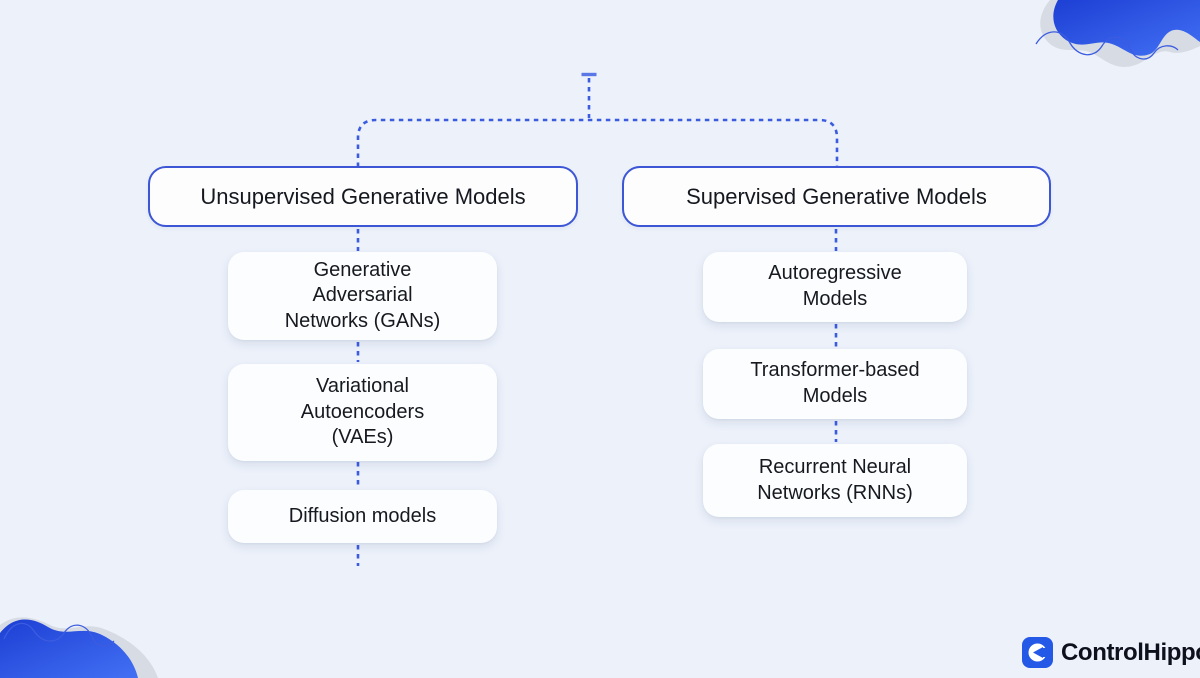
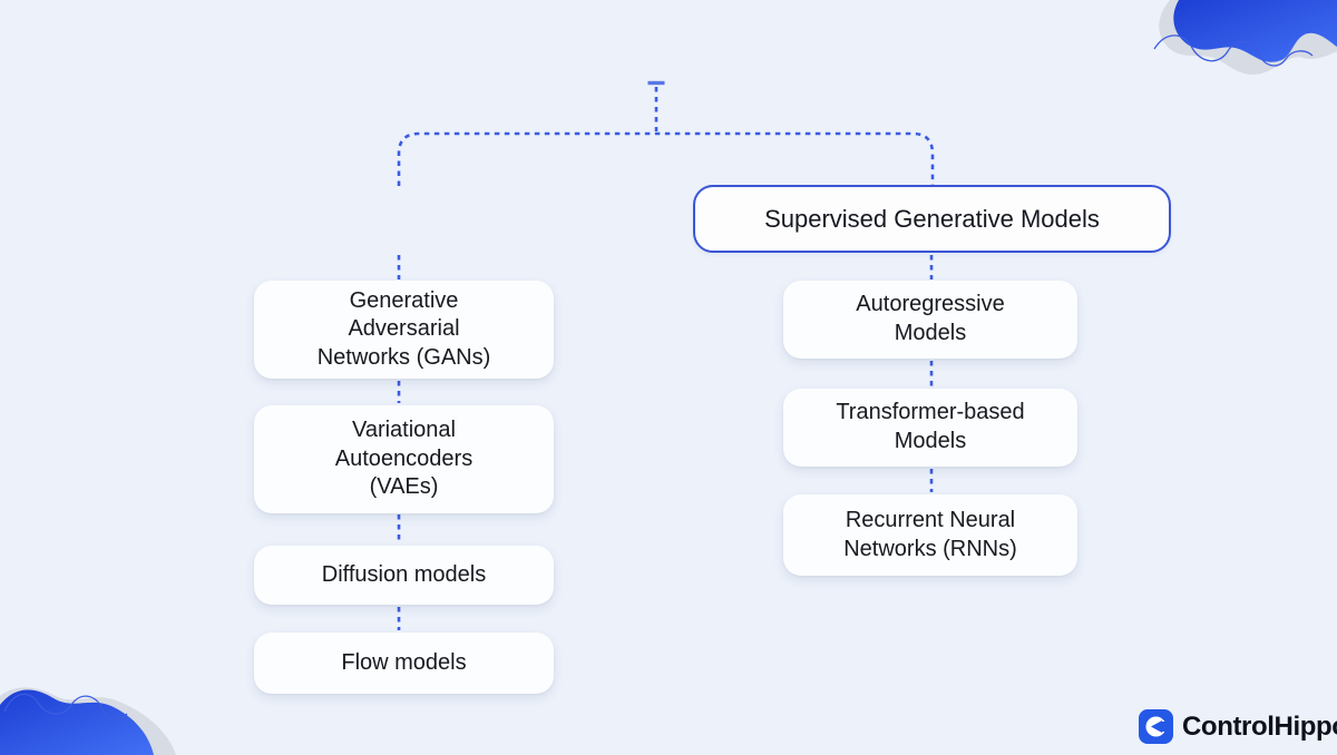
- Unsupervised Generative Models
  Supervised Generative Models
  Generative
  Adversarial
  Networks (GANs)
  Variational
  Autoencoders
  (VAEs)
  Diffusion models
+ Flow models
  Autoregressive
  Models
  Transformer-based
  Models
  Recurrent Neural
  Networks (RNNs)
  ControlHipp
